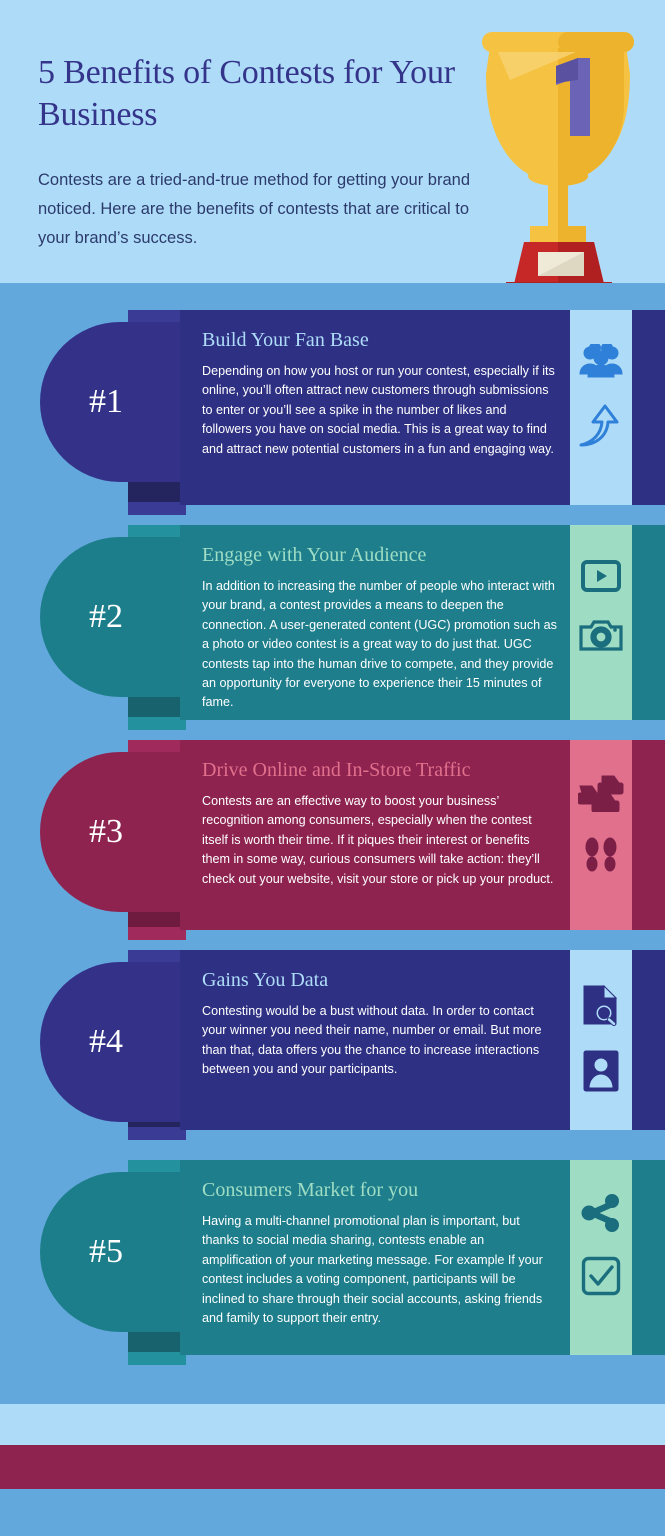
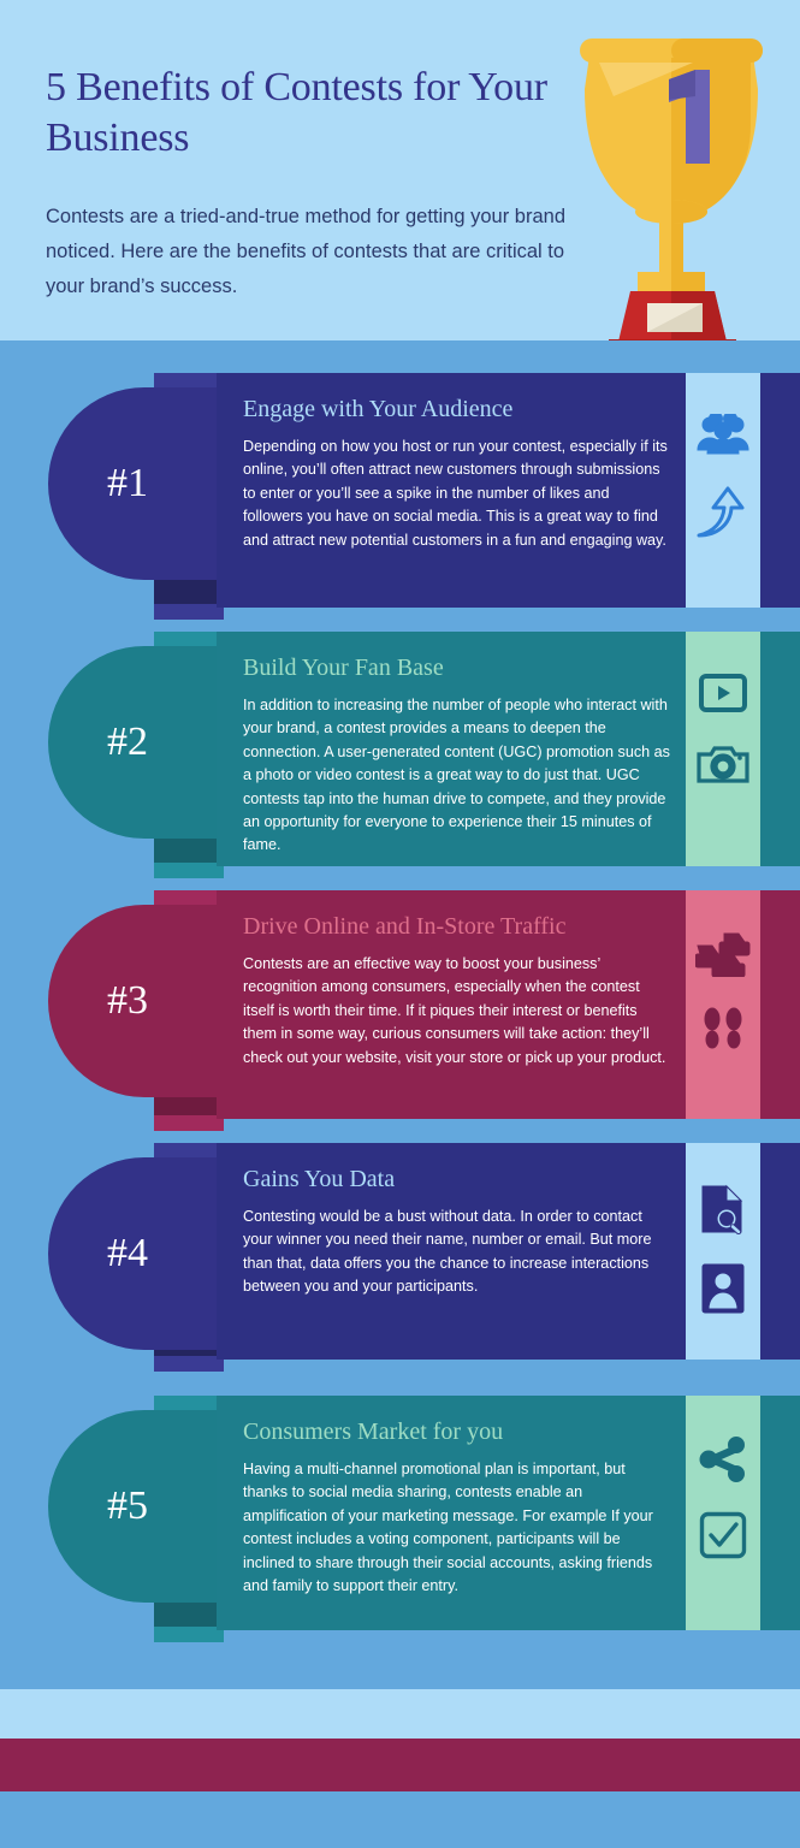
  5 Benefits of Contests for Your Business
  Contests are a tried-and-true method for getting your brand noticed. Here are the benefits of contests that are critical to your brand’s success.
  #1
- Build Your Fan Base
+ Engage with Your Audience
  Depending on how you host or run your contest, especially if its online, you’ll often attract new customers through submissions to enter or you’ll see a spike in the number of likes and followers you have on social media. This is a great way to find and attract new potential customers in a fun and engaging way.
  #2
- Engage with Your Audience
+ Build Your Fan Base
  In addition to increasing the number of people who interact with your brand, a contest provides a means to deepen the connection. A user-generated content (UGC) promotion such as a photo or video contest is a great way to do just that. UGC contests tap into the human drive to compete, and they provide an opportunity for everyone to experience their 15 minutes of fame.
  #3
  Drive Online and In-Store Traffic
  Contests are an effective way to boost your business’ recognition among consumers, especially when the contest itself is worth their time. If it piques their interest or benefits them in some way, curious consumers will take action: they’ll check out your website, visit your store or pick up your product.
  #4
  Gains You Data
  Contesting would be a bust without data. In order to contact your winner you need their name, number or email. But more than that, data offers you the chance to increase interactions between you and your participants.
  #5
  Consumers Market for you
  Having a multi-channel promotional plan is important, but thanks to social media sharing, contests enable an amplification of your marketing message. For example If your contest includes a voting component, participants will be inclined to share through their social accounts, asking friends and family to support their entry.
